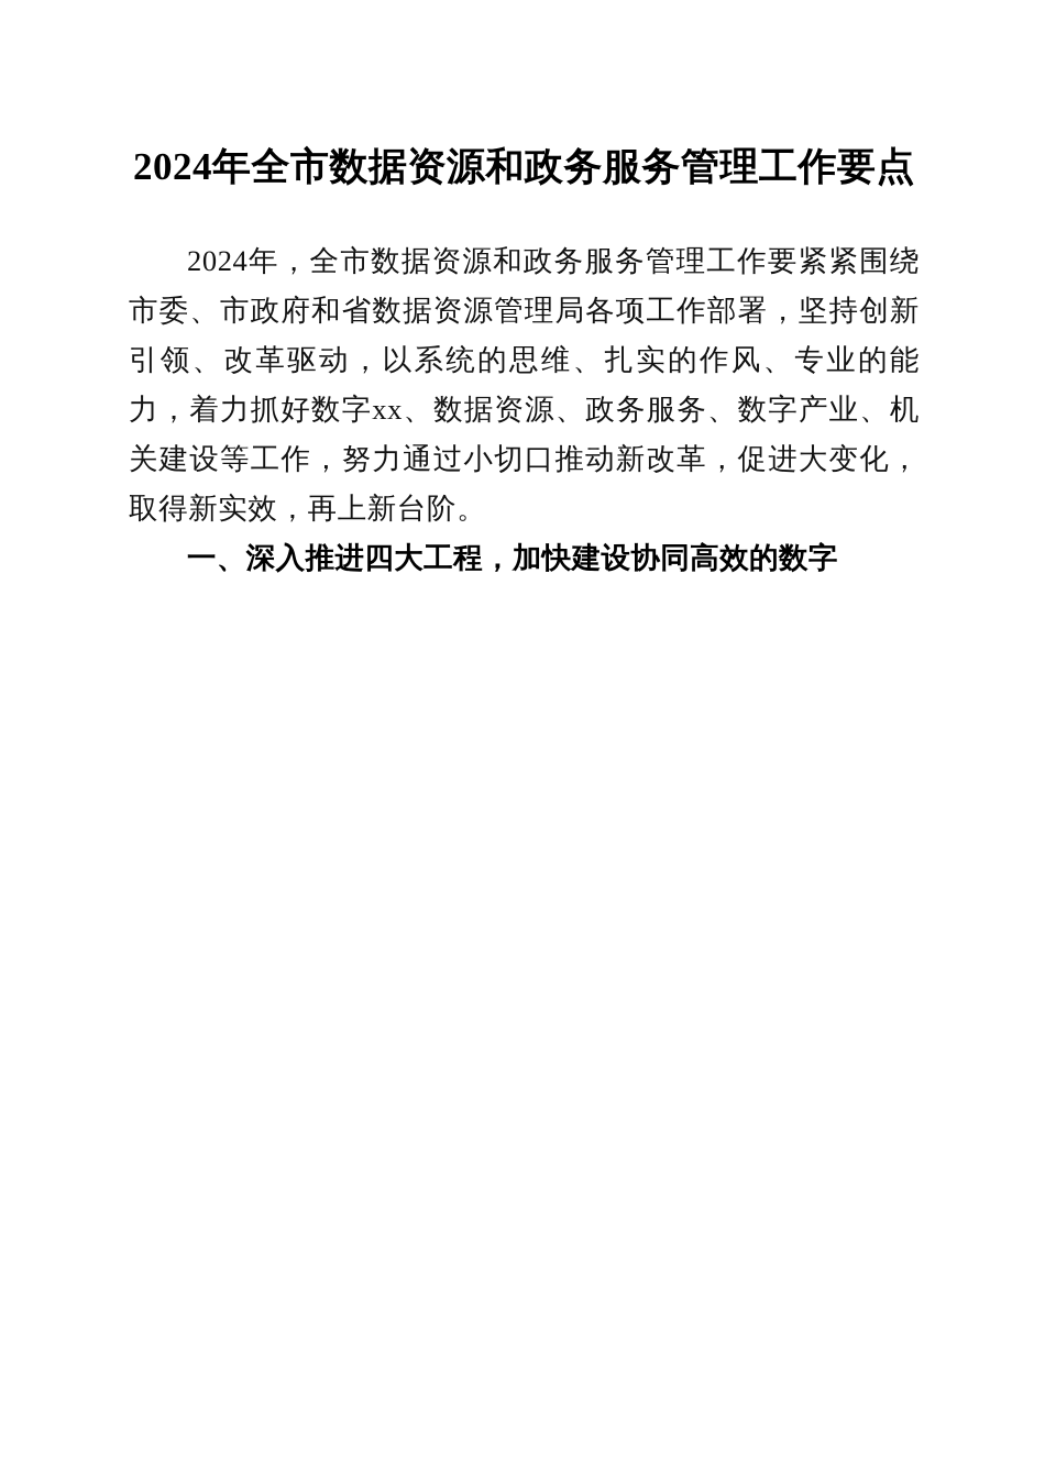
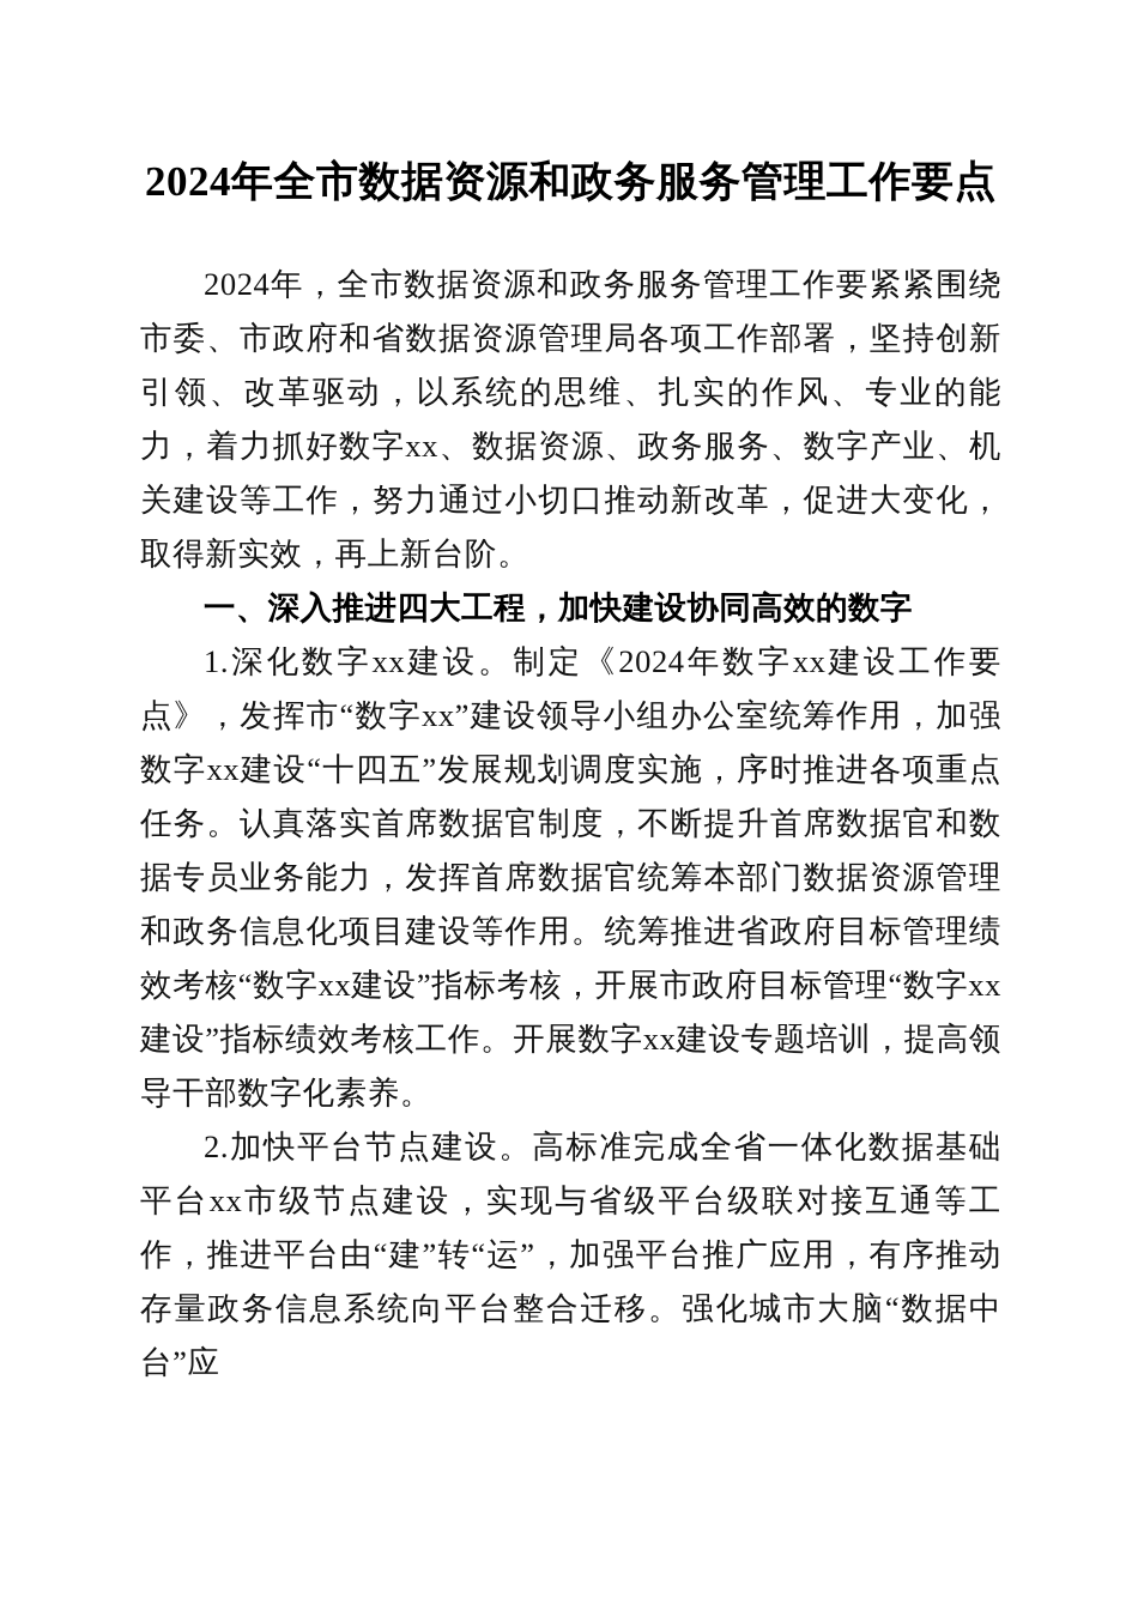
  2024年全市数据资源和政务服务管理工作要点
  2024年，全市数据资源和政务服务管理工作要紧紧围绕市委、市政府和省数据资源管理局各项工作部署，坚持创新引领、改革驱动，以系统的思维、扎实的作风、专业的能力，着力抓好数字xx、数据资源、政务服务、数字产业、机关建设等工作，努力通过小切口推动新改革，促进大变化，取得新实效，再上新台阶。
  一、深入推进四大工程，加快建设协同高效的数字
+ 1.深化数字xx建设。制定《2024年数字xx建设工作要点》，发挥市“数字xx”建设领导小组办公室统筹作用，加强数字xx建设“十四五”发展规划调度实施，序时推进各项重点任务。认真落实首席数据官制度，不断提升首席数据官和数据专员业务能力，发挥首席数据官统筹本部门数据资源管理和政务信息化项目建设等作用。统筹推进省政府目标管理绩效考核“数字xx建设”指标考核，开展市政府目标管理“数字xx建设”指标绩效考核工作。开展数字xx建设专题培训，提高领导干部数字化素养。
+ 2.加快平台节点建设。高标准完成全省一体化数据基础平台xx市级节点建设，实现与省级平台级联对接互通等工作，推进平台由“建”转“运”，加强平台推广应用，有序推动存量政务信息系统向平台整合迁移。强化城市大脑“数据中台”应
